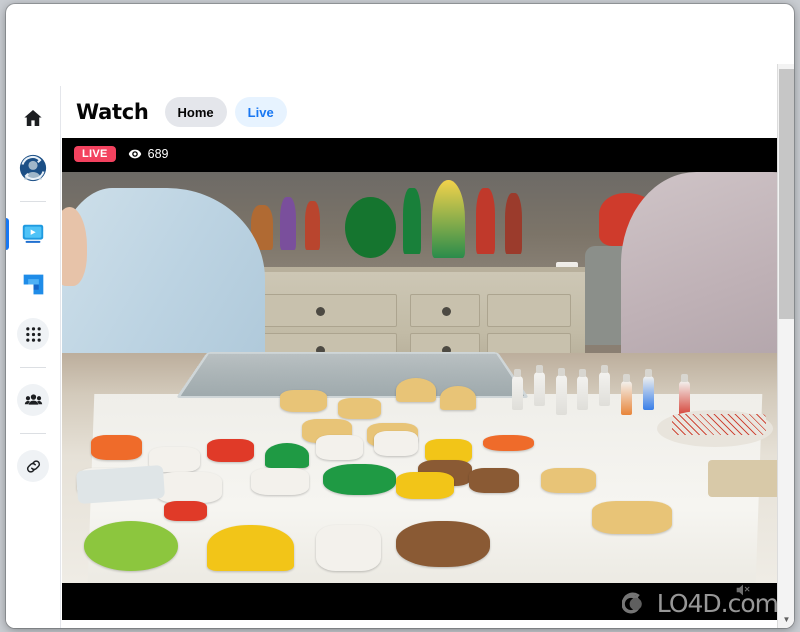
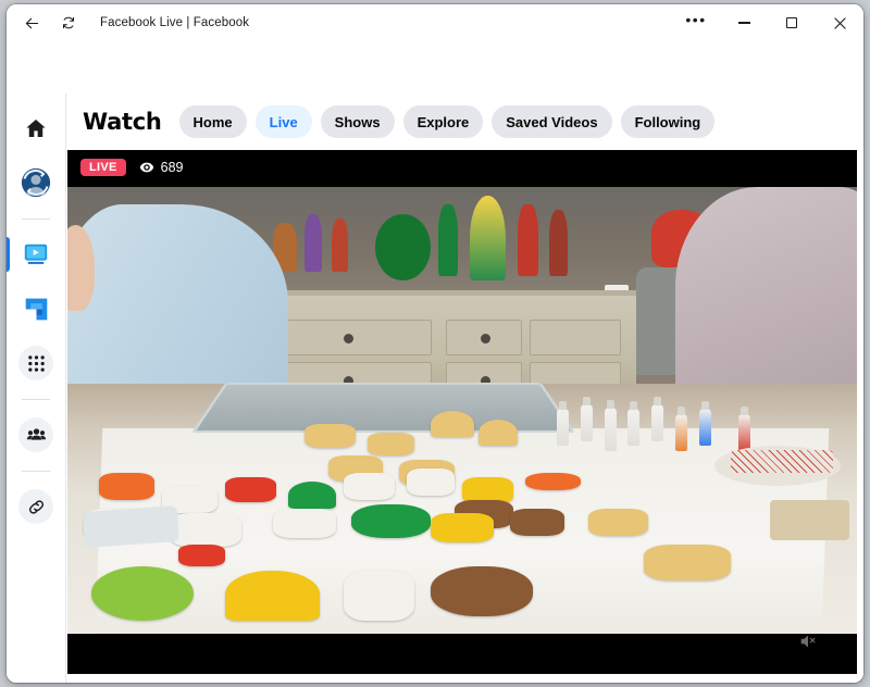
+ Facebook Live | Facebook
+ •••
  Watch
  Home
  Live
+ Shows
+ Explore
+ Saved Videos
+ Following
  LIVE
  689
- LO4D.com
- ▼
